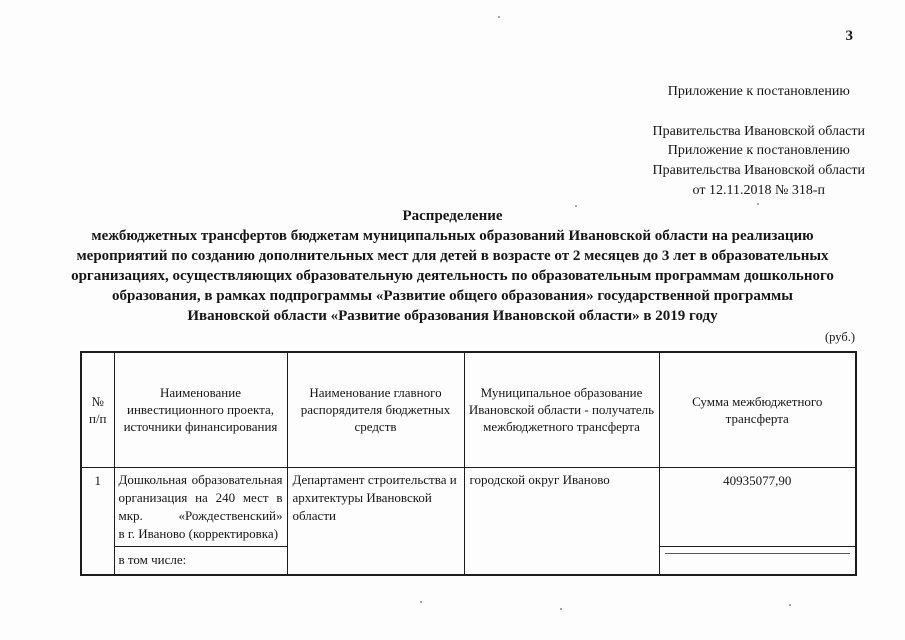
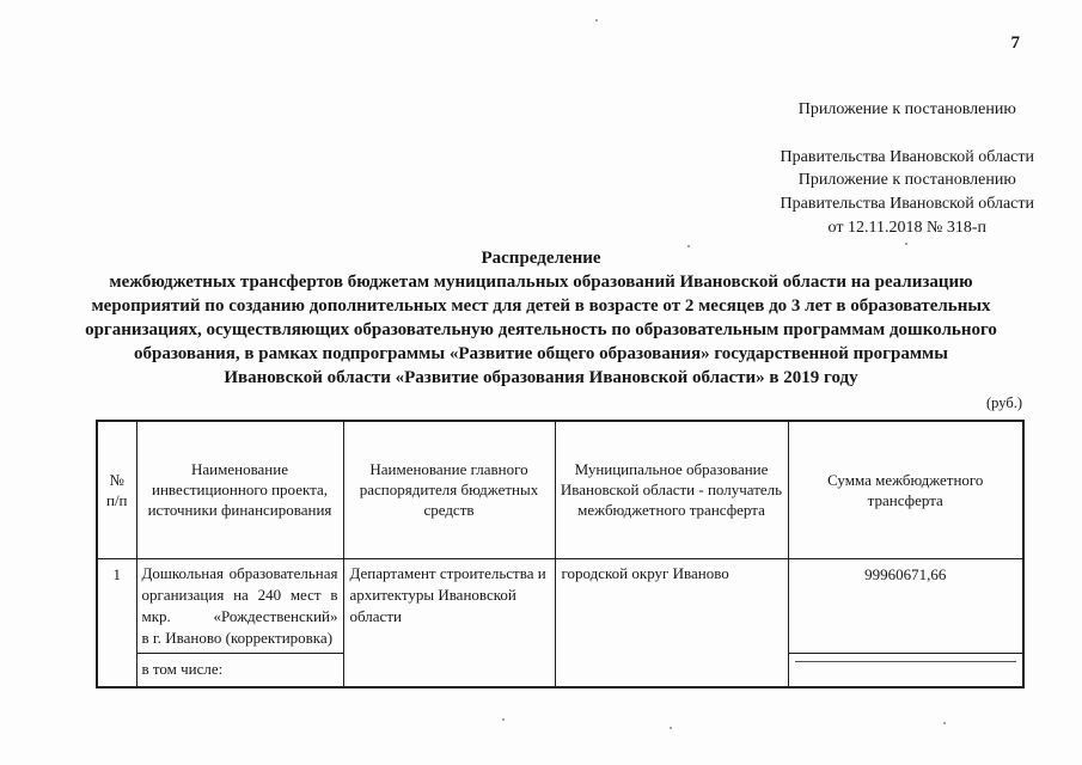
- 3
+ 7
  Приложение к постановлению
  Правительства Ивановской области
  Приложение к постановлению
  Правительства Ивановской области
  от 12.11.2018 № 318-п
  Распределение
  межбюджетных трансфертов бюджетам муниципальных образований Ивановской области на реализацию
  мероприятий по созданию дополнительных мест для детей в возрасте от 2 месяцев до 3 лет в образовательных
  организациях, осуществляющих образовательную деятельность по образовательным программам дошкольного
  образования, в рамках подпрограммы «Развитие общего образования» государственной программы
  Ивановской области «Развитие образования Ивановской области» в 2019 году
  (руб.)
  № п/п	Наименование инвестиционного проекта, источники финансирования	Наименование главного распорядителя бюджетных средств	Муниципальное образование Ивановской области - получатель межбюджетного трансферта	Сумма межбюджетного трансферта
- 1	Дошкольная образовательная организация на 240 мест в мкр. «Рождественский» в г. Иваново (корректировка)	Департамент строительства и архитектуры Ивановской области	городской округ Иваново	40935077,90
+ 1	Дошкольная образовательная организация на 240 мест в мкр. «Рождественский» в г. Иваново (корректировка)	Департамент строительства и архитектуры Ивановской области	городской округ Иваново	99960671,66
  в том числе:
